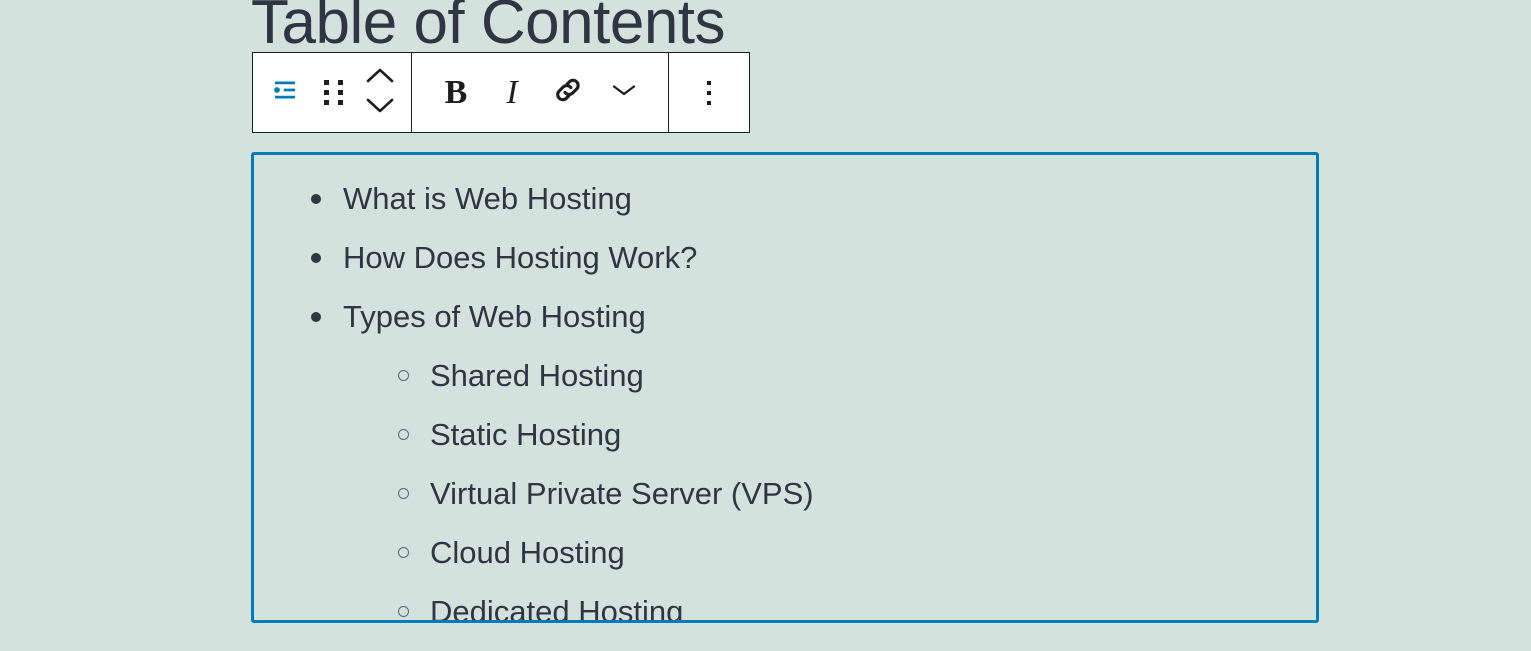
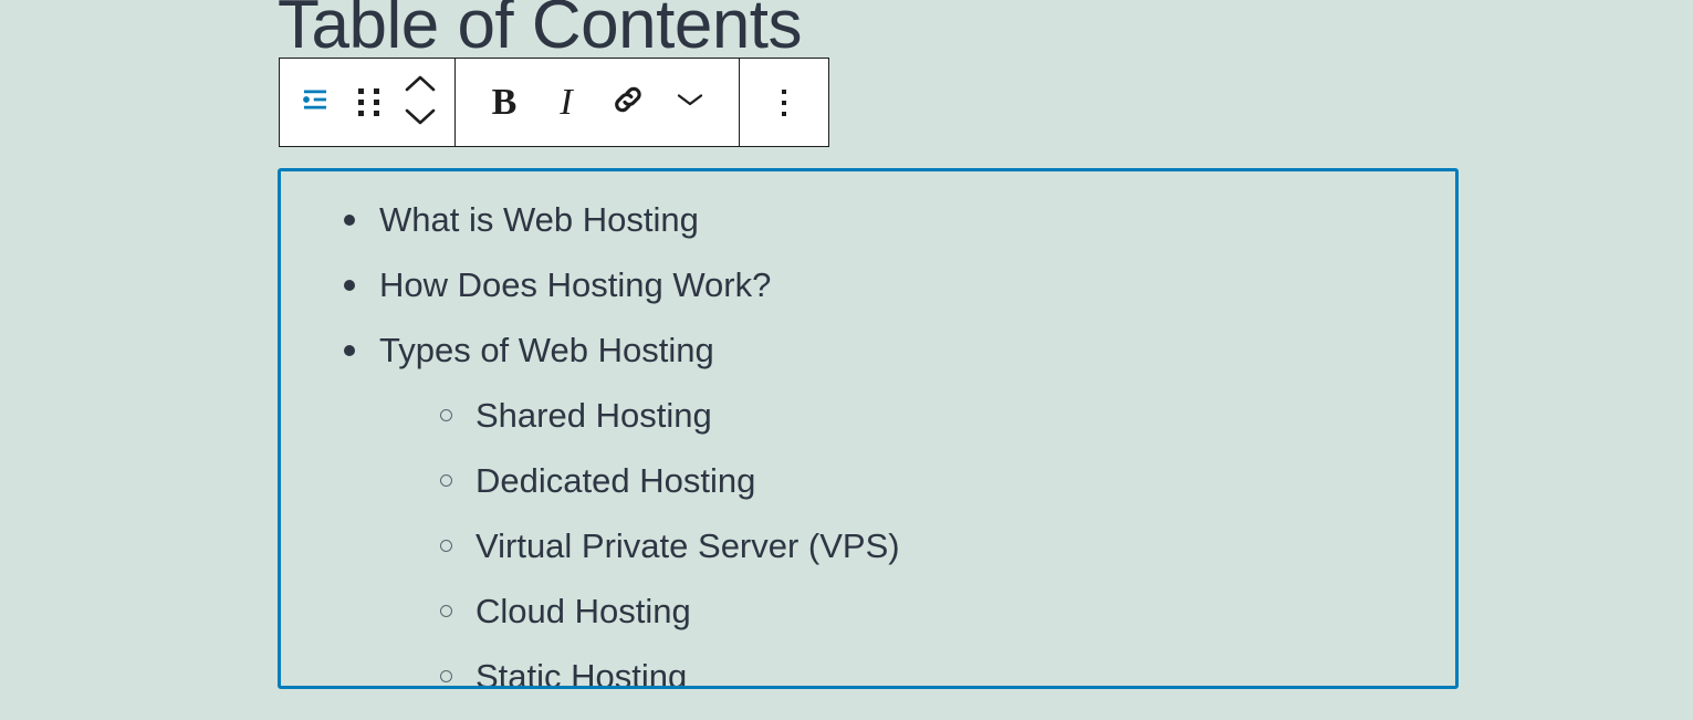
  Table of Contents
  B
  I
  What is Web Hosting
  How Does Hosting Work?
  Types of Web Hosting
  Shared Hosting
- Static Hosting
+ Dedicated Hosting
  Virtual Private Server (VPS)
  Cloud Hosting
- Dedicated Hosting
+ Static Hosting
